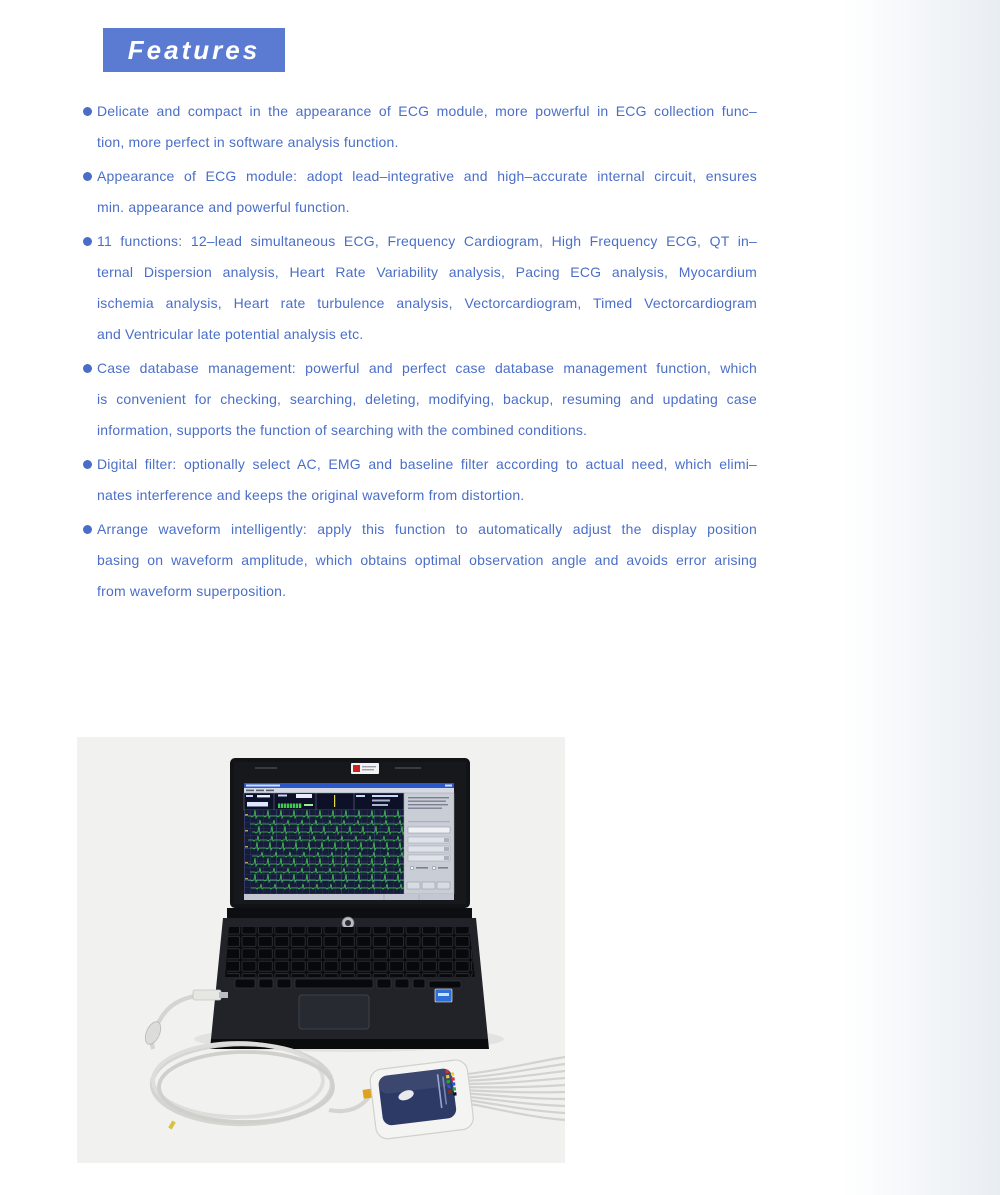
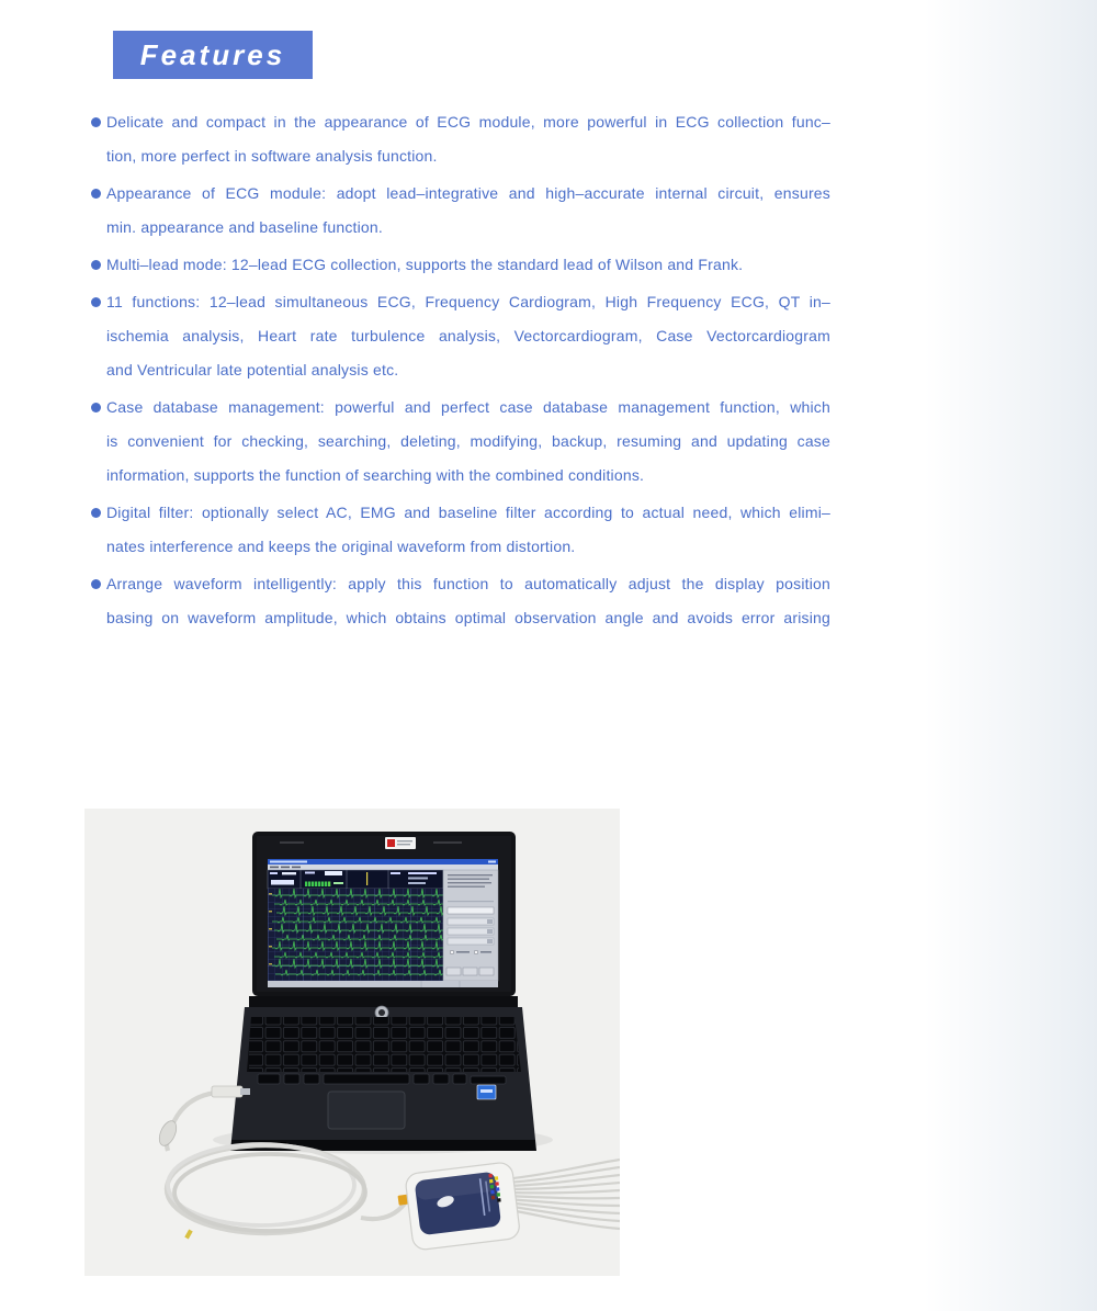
  Features
  Delicate and compact in the appearance of ECG module, more powerful in ECG collection func–
  tion, more perfect in software analysis function.
  Appearance of ECG module: adopt lead–integrative and high–accurate internal circuit, ensures
- min. appearance and powerful function.
+ min. appearance and baseline function.
+ Multi–lead mode: 12–lead ECG collection, supports the standard lead of Wilson and Frank.
  11 functions: 12–lead simultaneous ECG, Frequency Cardiogram, High Frequency ECG, QT in–
- ternal Dispersion analysis, Heart Rate Variability analysis, Pacing ECG analysis, Myocardium
- ischemia analysis, Heart rate turbulence analysis, Vectorcardiogram, Timed Vectorcardiogram
+ ischemia analysis, Heart rate turbulence analysis, Vectorcardiogram, Case Vectorcardiogram
  and Ventricular late potential analysis etc.
  Case database management: powerful and perfect case database management function, which
  is convenient for checking, searching, deleting, modifying, backup, resuming and updating case
  information, supports the function of searching with the combined conditions.
  Digital filter: optionally select AC, EMG and baseline filter according to actual need, which elimi–
  nates interference and keeps the original waveform from distortion.
  Arrange waveform intelligently: apply this function to automatically adjust the display position
  basing on waveform amplitude, which obtains optimal observation angle and avoids error arising
- from waveform superposition.
